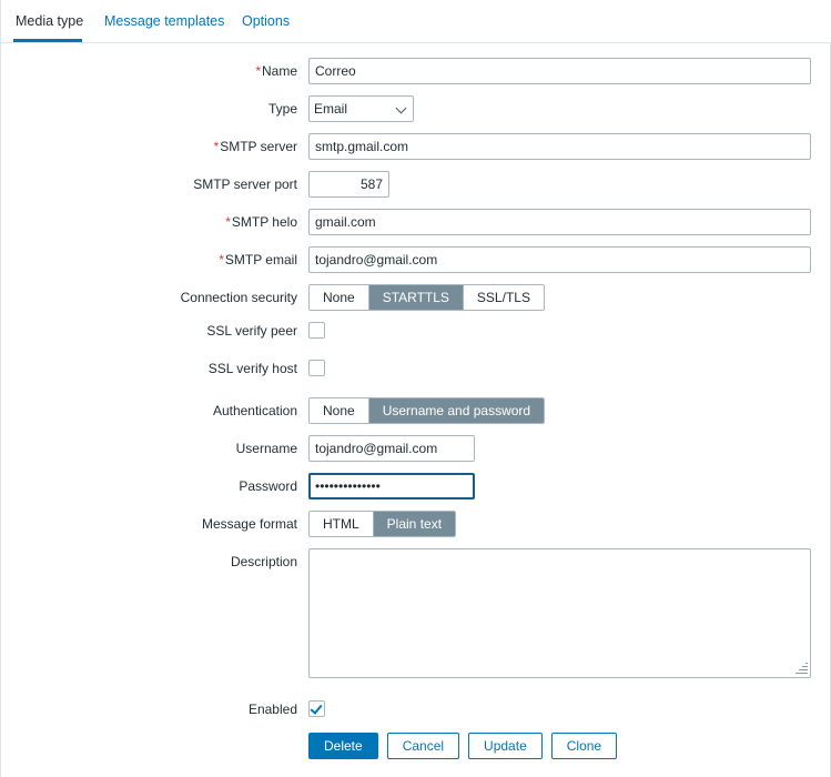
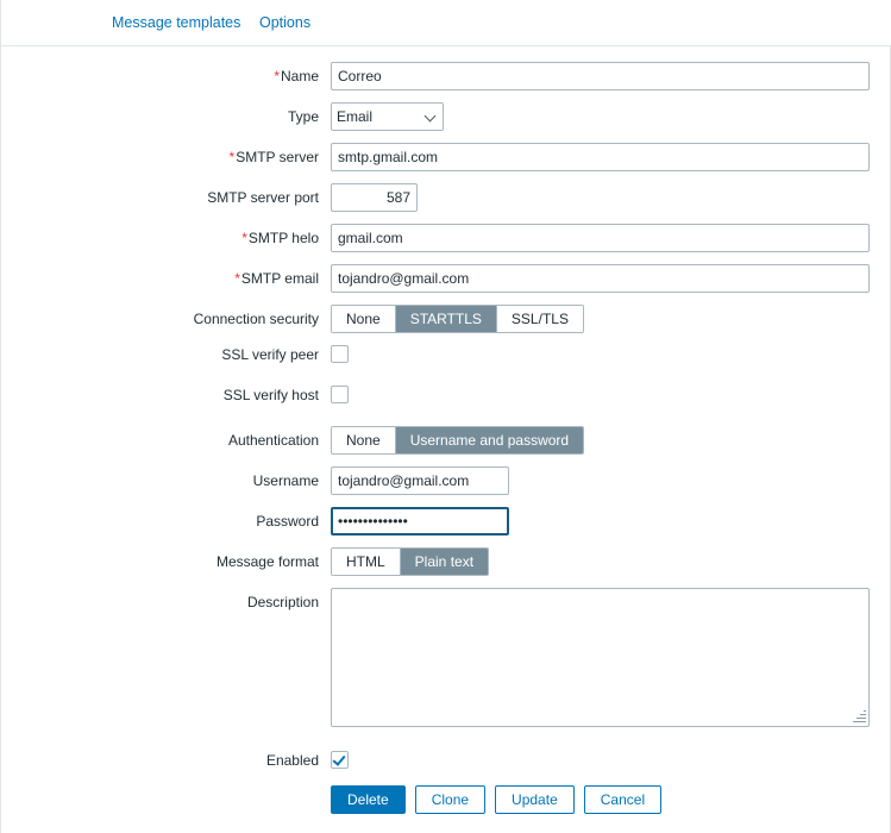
- Media type
  Message templates
  Options
  *Name
  Correo
  Type
  Email
  *SMTP server
  smtp.gmail.com
  SMTP server port
  587
  *SMTP helo
  gmail.com
  *SMTP email
  tojandro@gmail.com
  Connection security
  None
  STARTTLS
  SSL/TLS
  SSL verify peer
  SSL verify host
  Authentication
  None
  Username and password
  Username
  tojandro@gmail.com
  Password
  ••••••••••••••
  Message format
  HTML
  Plain text
  Description
  Enabled
  Delete
- Cancel
+ Clone
  Update
- Clone
+ Cancel
